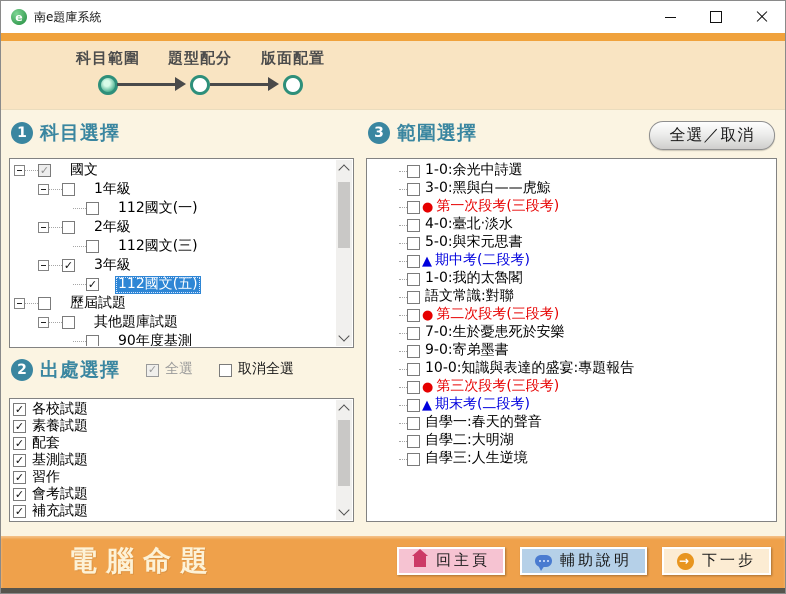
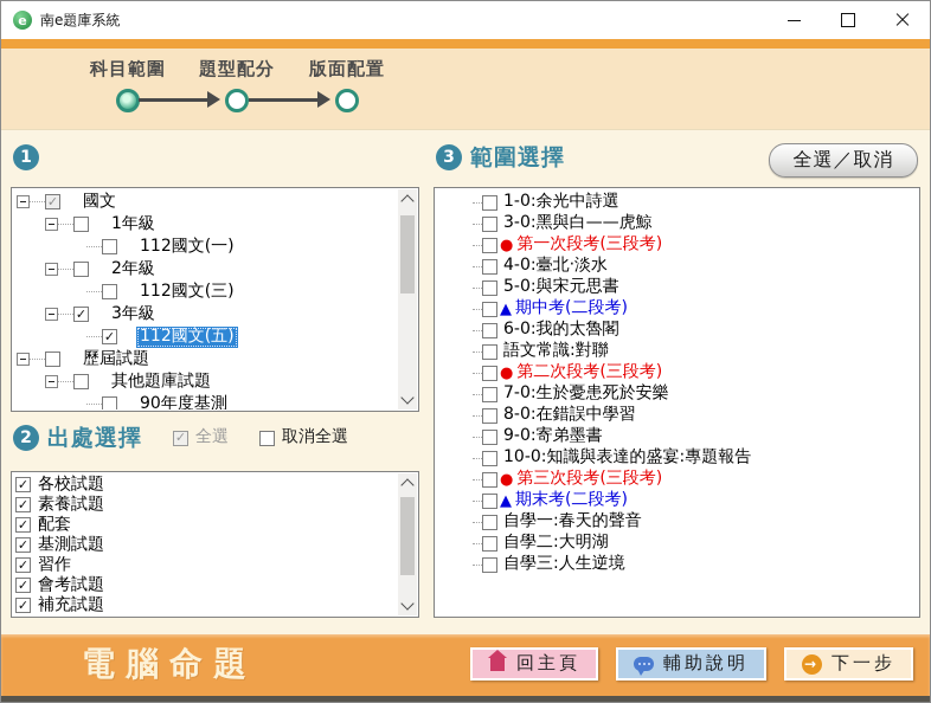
  e
  南e題庫系統
  科目範圍
  題型配分
  版面配置
  1
- 科目選擇
  ✓
  國文
  1年級
  112國文(一)
  2年級
  112國文(三)
  ✓
  3年級
  ✓
  112國文(五)
  歷屆試題
  其他題庫試題
  90年度基測
  2
  出處選擇
  ✓
  全選
  取消全選
  ✓
  各校試題
  ✓
  素養試題
  ✓
  配套
  ✓
  基測試題
  ✓
  習作
  ✓
  會考試題
  ✓
  補充試題
  3
  範圍選擇
  全選／取消
  1-0:余光中詩選
  3-0:黑與白——虎鯨
  ●
  第一次段考(三段考)
  4-0:臺北‧淡水
  5-0:與宋元思書
  ▲
  期中考(二段考)
- 1-0:我的太魯閣
+ 6-0:我的太魯閣
  語文常識:對聯
  ●
  第二次段考(三段考)
  7-0:生於憂患死於安樂
+ 8-0:在錯誤中學習
  9-0:寄弟墨書
  10-0:知識與表達的盛宴:專題報告
  ●
  第三次段考(三段考)
  ▲
  期末考(二段考)
  自學一:春天的聲音
  自學二:大明湖
  自學三:人生逆境
  電腦命題
  回主頁
  輔助說明
  →
  下一步
